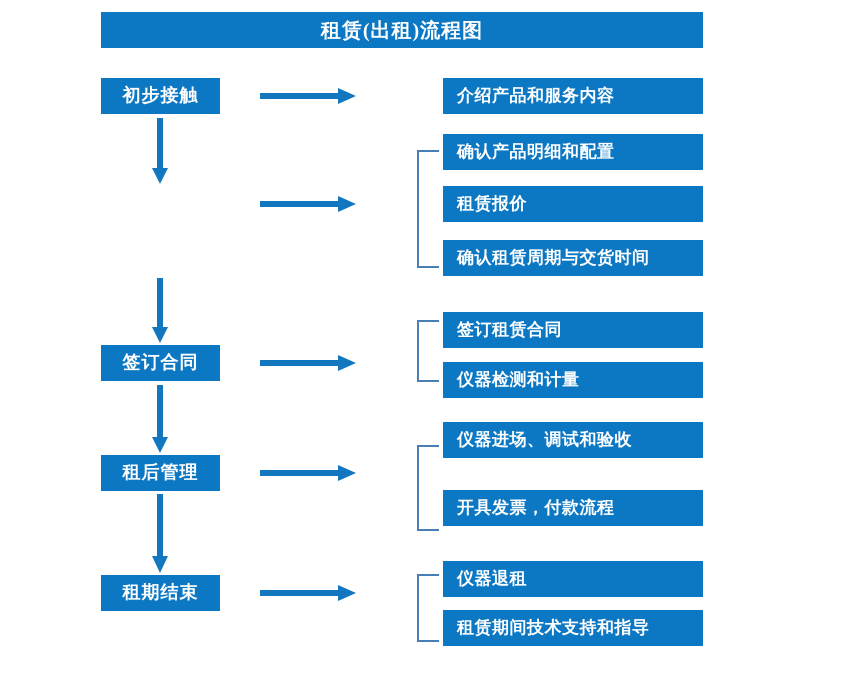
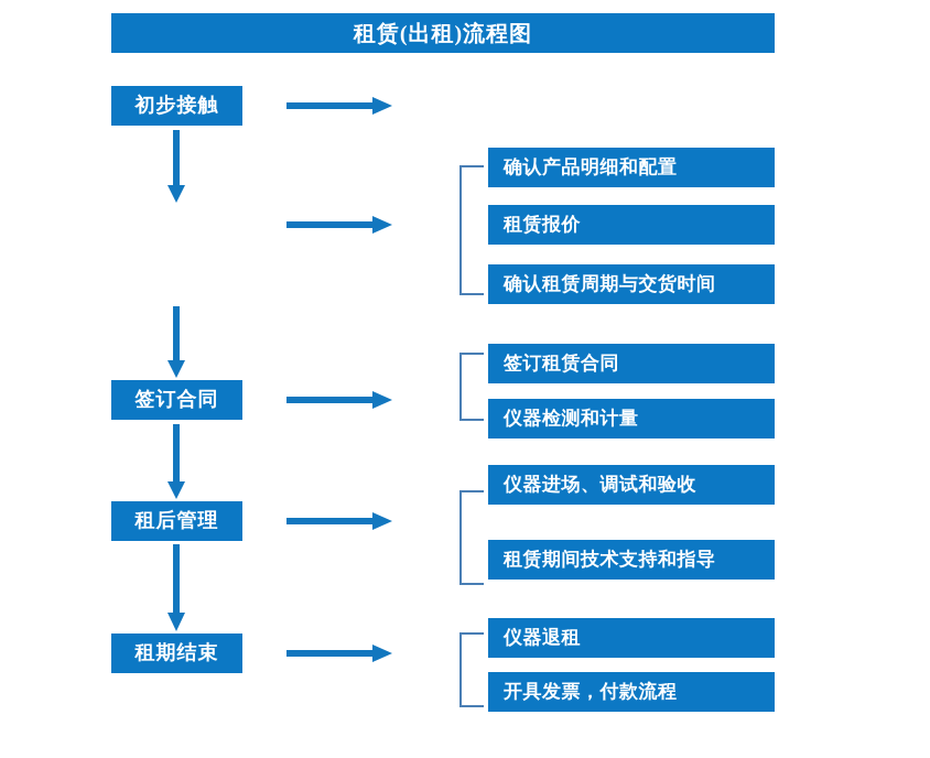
  租赁(出租)流程图
  初步接触
  签订合同
  租后管理
  租期结束
- 介绍产品和服务内容
  确认产品明细和配置
  租赁报价
  确认租赁周期与交货时间
  签订租赁合同
  仪器检测和计量
  仪器进场、调试和验收
- 开具发票，付款流程
+ 租赁期间技术支持和指导
  仪器退租
- 租赁期间技术支持和指导
+ 开具发票，付款流程
